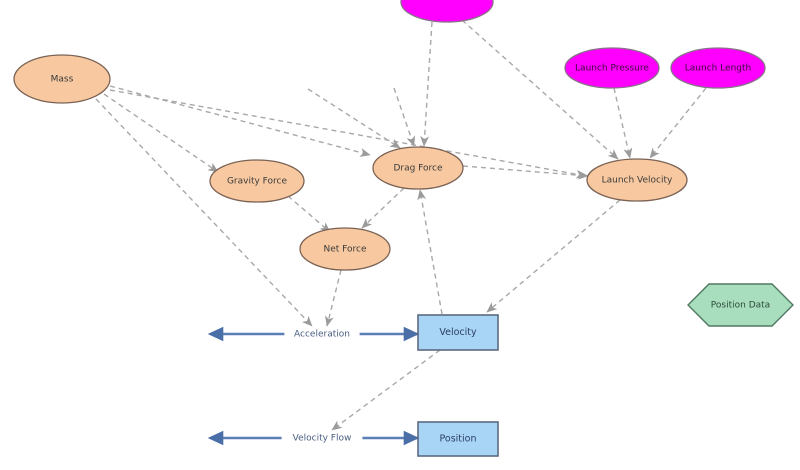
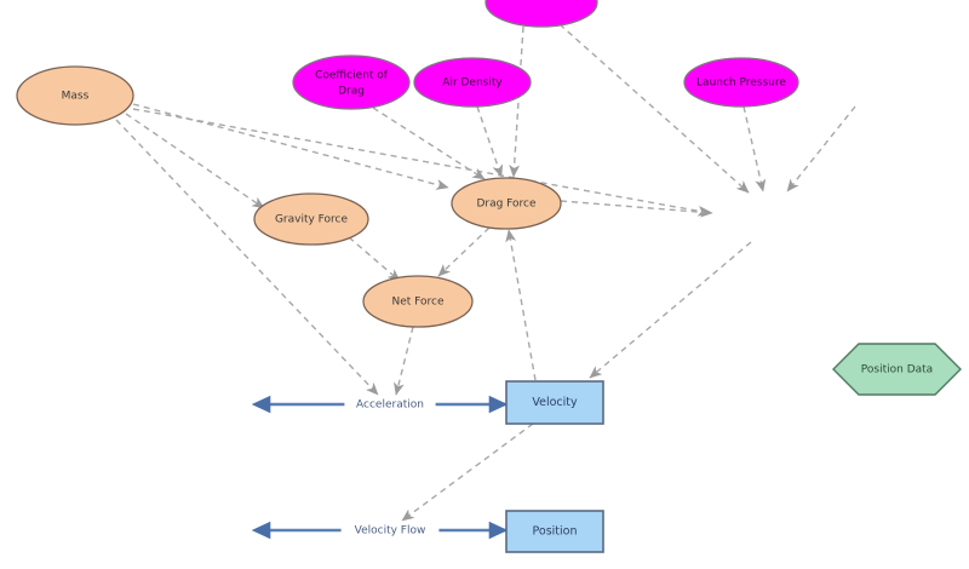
  Mass
+ Coefficient of
+ Drag
+ Air Density
  Launch Pressure
- Launch Length
  Gravity Force
  Drag Force
- Launch Velocity
  Net Force
  Velocity
  Position
  Position Data
  Acceleration
  Velocity Flow
